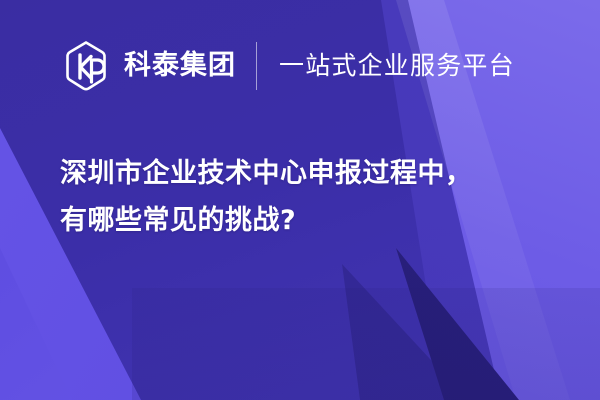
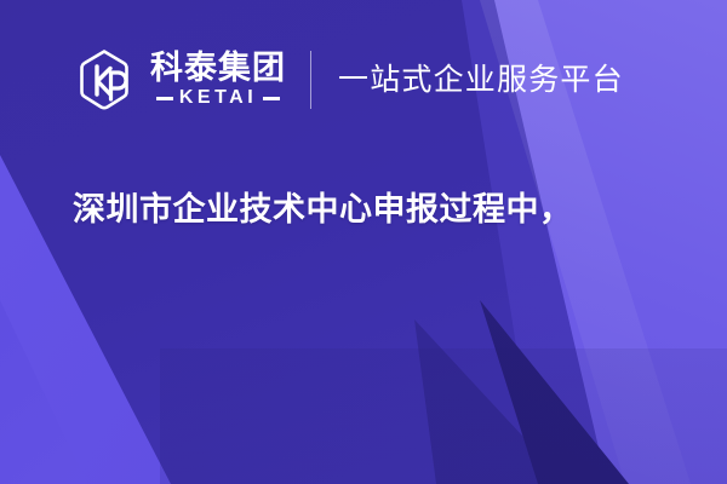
  科泰集团
+ KETAI
  一站式企业服务平台
  深圳市企业技术中心申报过程中，
- 有哪些常见的挑战?
